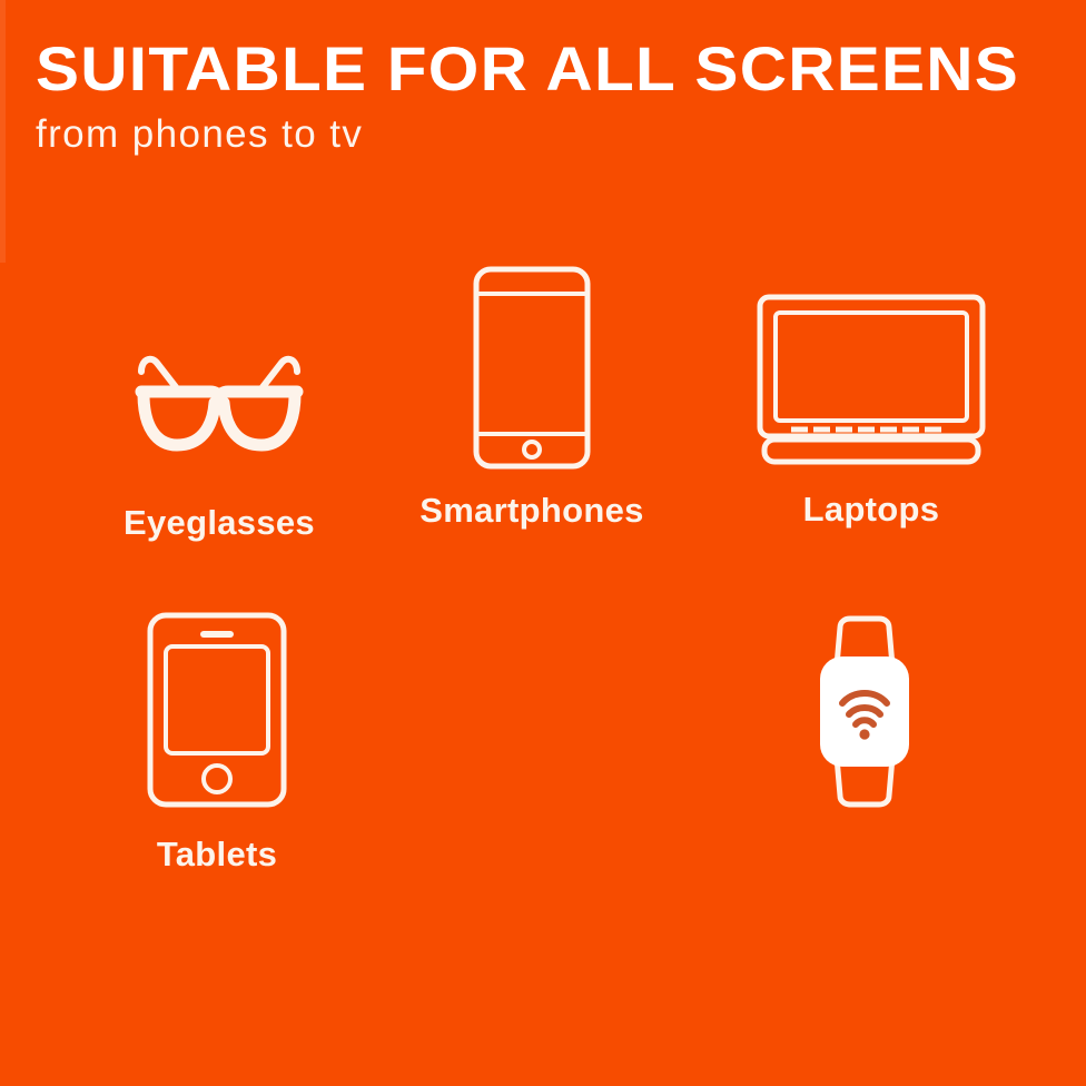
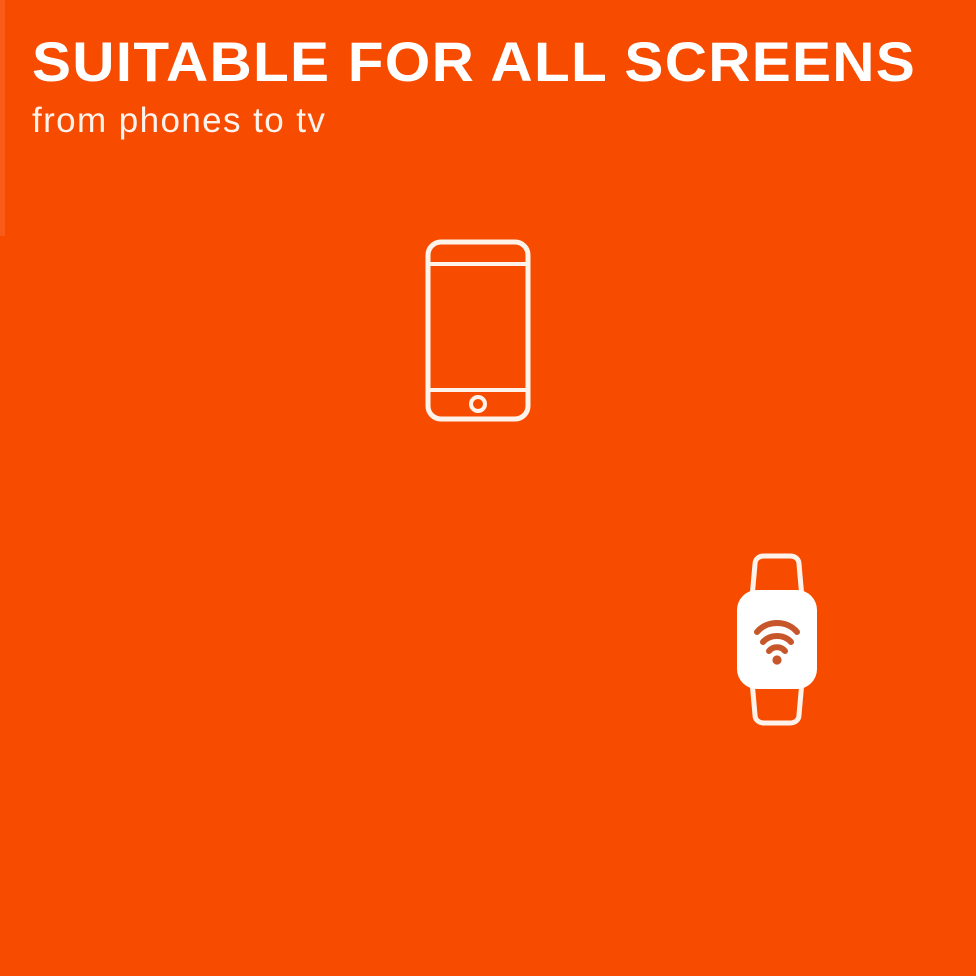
  SUITABLE FOR ALL SCREENS
  from phones to tv
- Eyeglasses
- Smartphones
- Laptops
- Tablets
